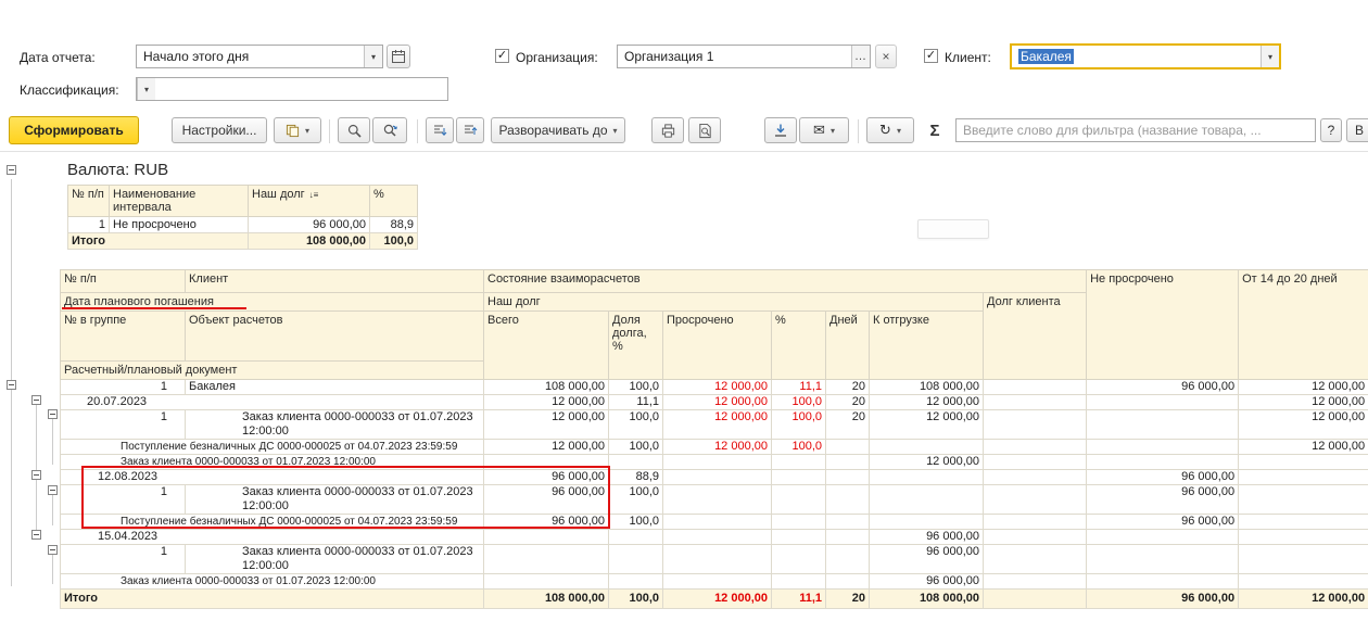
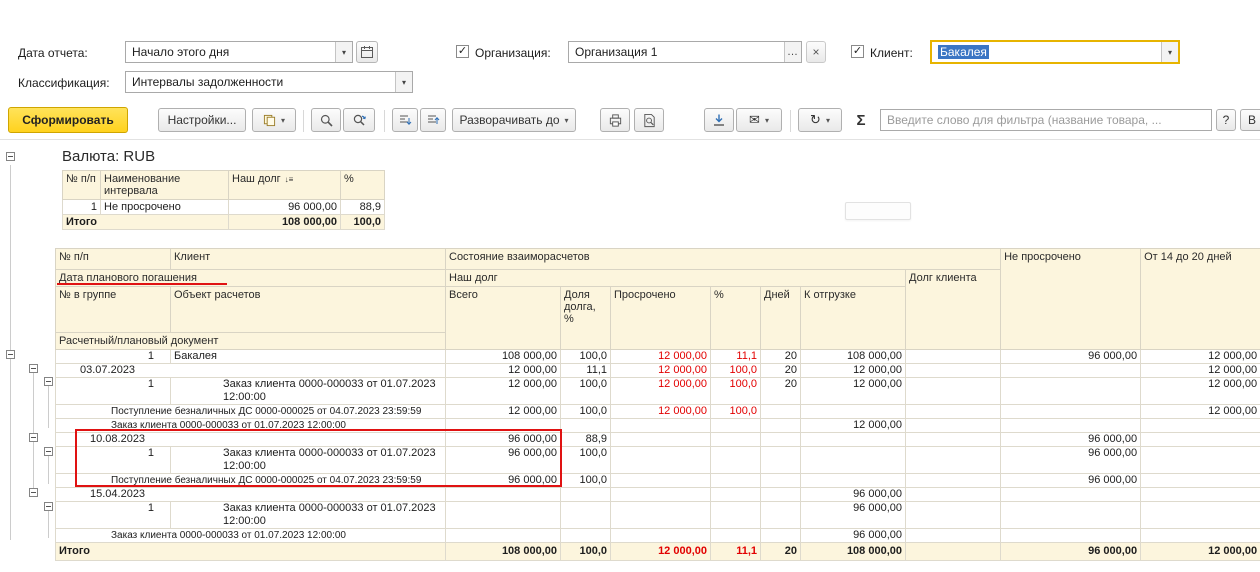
  Дата отчета:
  Начало этого дня
  ▾
  ✓
  Организация:
  Организация 1
  …
  ×
  ✓
  Клиент:
  Бакалея
  ▾
  Классификация:
+ Интервалы задолженности
  ▾
  Сформировать
  Настройки...
  ▾
  Разворачивать до
  ▾
  ✉
  ▾
  ↻
  ▾
  Σ
  Введите слово для фильтра (название товара, ...
  ?
  В
  Валюта: RUB
  № п/п	Наименование интервала	Наш долг ↓≡	%
  1	Не просрочено	96 000,00	88,9
  Итого	108 000,00	100,0
  № п/п	Клиент	Состояние взаиморасчетов	Не просрочено	От 14 до 20 дней
  Дата планового погашения	Наш долг	Долг клиента
  № в группе	Объект расчетов	Всего	Доля долга, %	Просрочено	%	Дней	К отгрузке
  Расчетный/плановый документ
  1	Бакалея	108 000,00	100,0	12 000,00	11,1	20	108 000,00		96 000,00	12 000,00
- 20.07.2023	12 000,00	11,1	12 000,00	100,0	20	12 000,00			12 000,00
+ 03.07.2023	12 000,00	11,1	12 000,00	100,0	20	12 000,00			12 000,00
  1	Заказ клиента 0000-000033 от 01.07.2023 12:00:00	12 000,00	100,0	12 000,00	100,0	20	12 000,00			12 000,00
  Поступление безналичных ДС 0000-000025 от 04.07.2023 23:59:59	12 000,00	100,0	12 000,00	100,0					12 000,00
  Заказ клиента 0000-000033 от 01.07.2023 12:00:00						12 000,00
- 12.08.2023	96 000,00	88,9						96 000,00
+ 10.08.2023	96 000,00	88,9						96 000,00
  1	Заказ клиента 0000-000033 от 01.07.2023 12:00:00	96 000,00	100,0						96 000,00
  Поступление безналичных ДС 0000-000025 от 04.07.2023 23:59:59	96 000,00	100,0						96 000,00
  15.04.2023						96 000,00
  1	Заказ клиента 0000-000033 от 01.07.2023 12:00:00						96 000,00
  Заказ клиента 0000-000033 от 01.07.2023 12:00:00						96 000,00
  Итого	108 000,00	100,0	12 000,00	11,1	20	108 000,00		96 000,00	12 000,00
